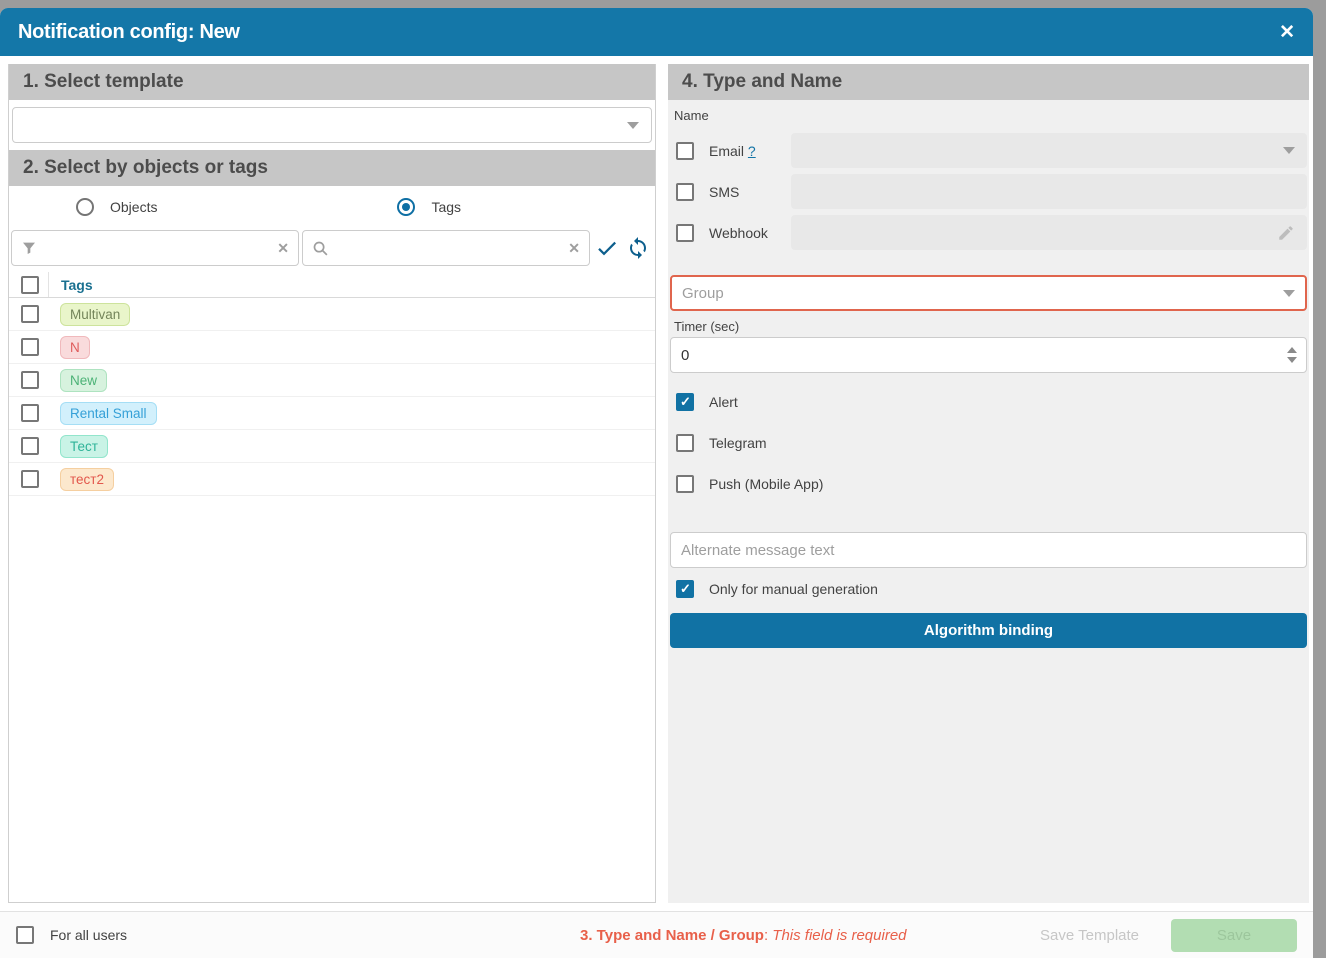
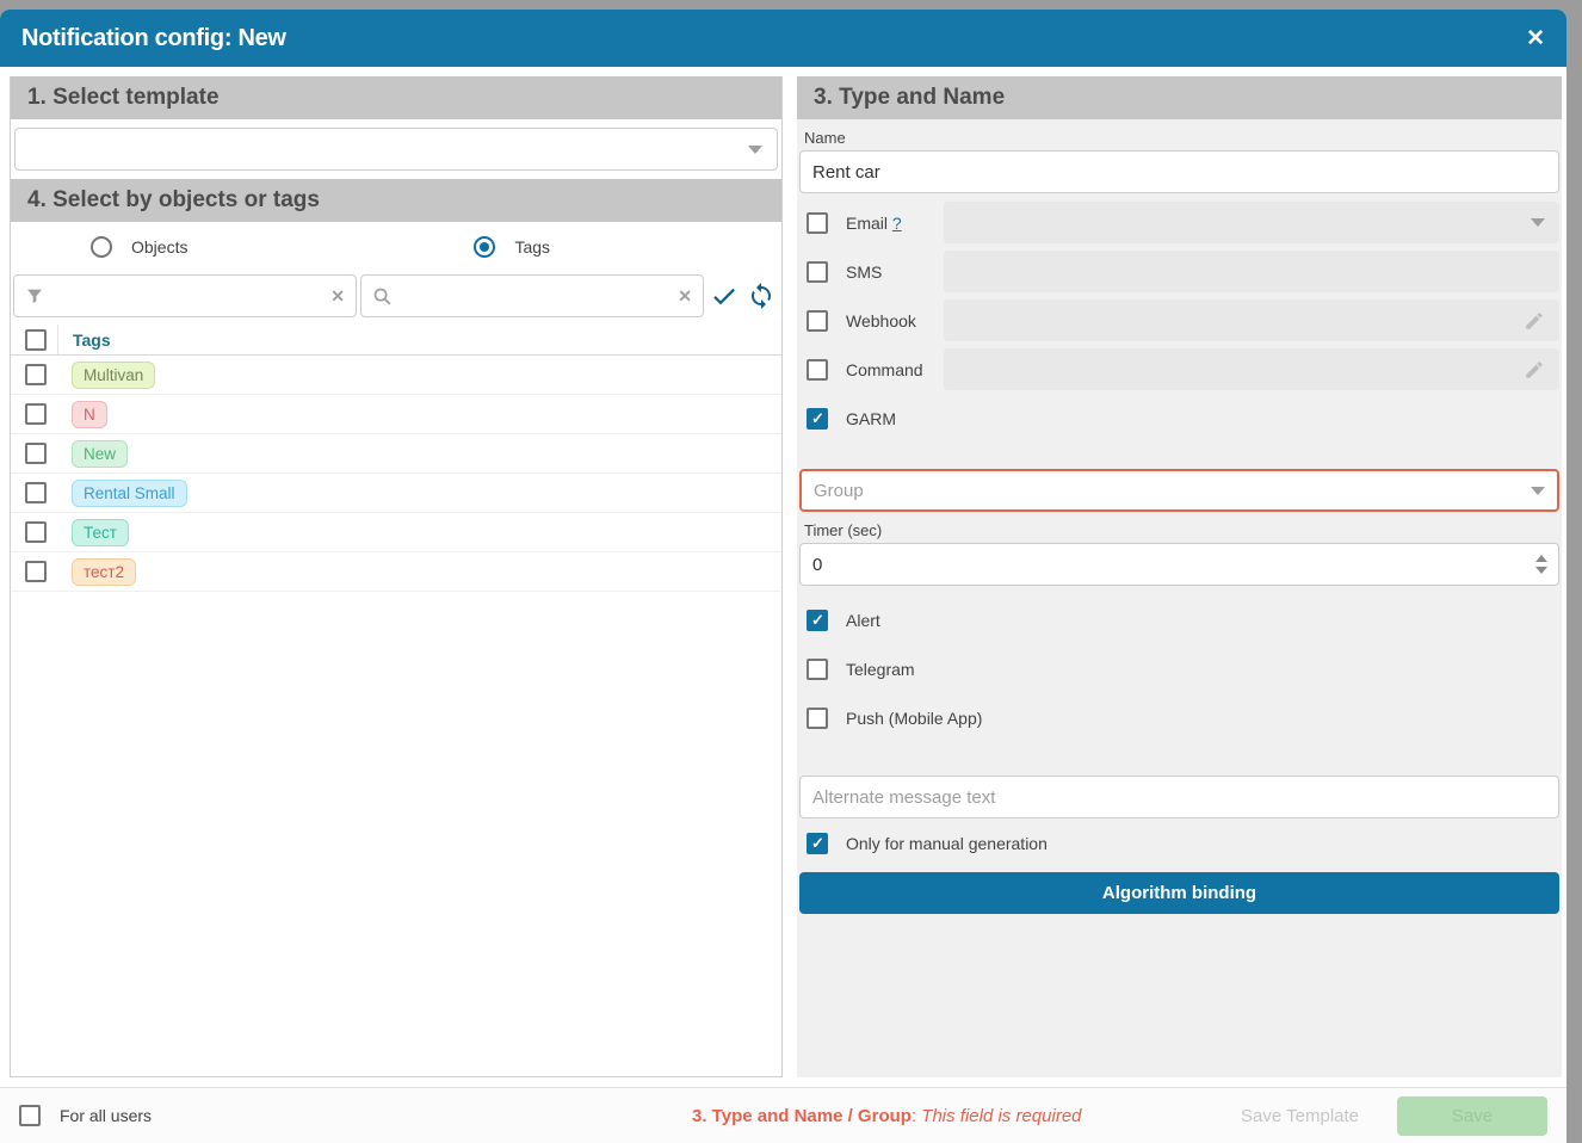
  Notification config: New
  ✕
  1. Select template
- 2. Select by objects or tags
+ 4. Select by objects or tags
  Objects
  Tags
  ✕
  ✕
  Tags
  Multivan
  N
  New
  Rental Small
  Тест
  тест2
- 4. Type and Name
+ 3. Type and Name
  Name
+ Rent car
  Email ?
  SMS
  Webhook
+ Command
+ GARM
  Group
  Timer (sec)
  0
  Alert
  Telegram
  Push (Mobile App)
  Alternate message text
  Only for manual generation
  Algorithm binding
  For all users
  3. Type and Name / Group: This field is required
  Save Template
